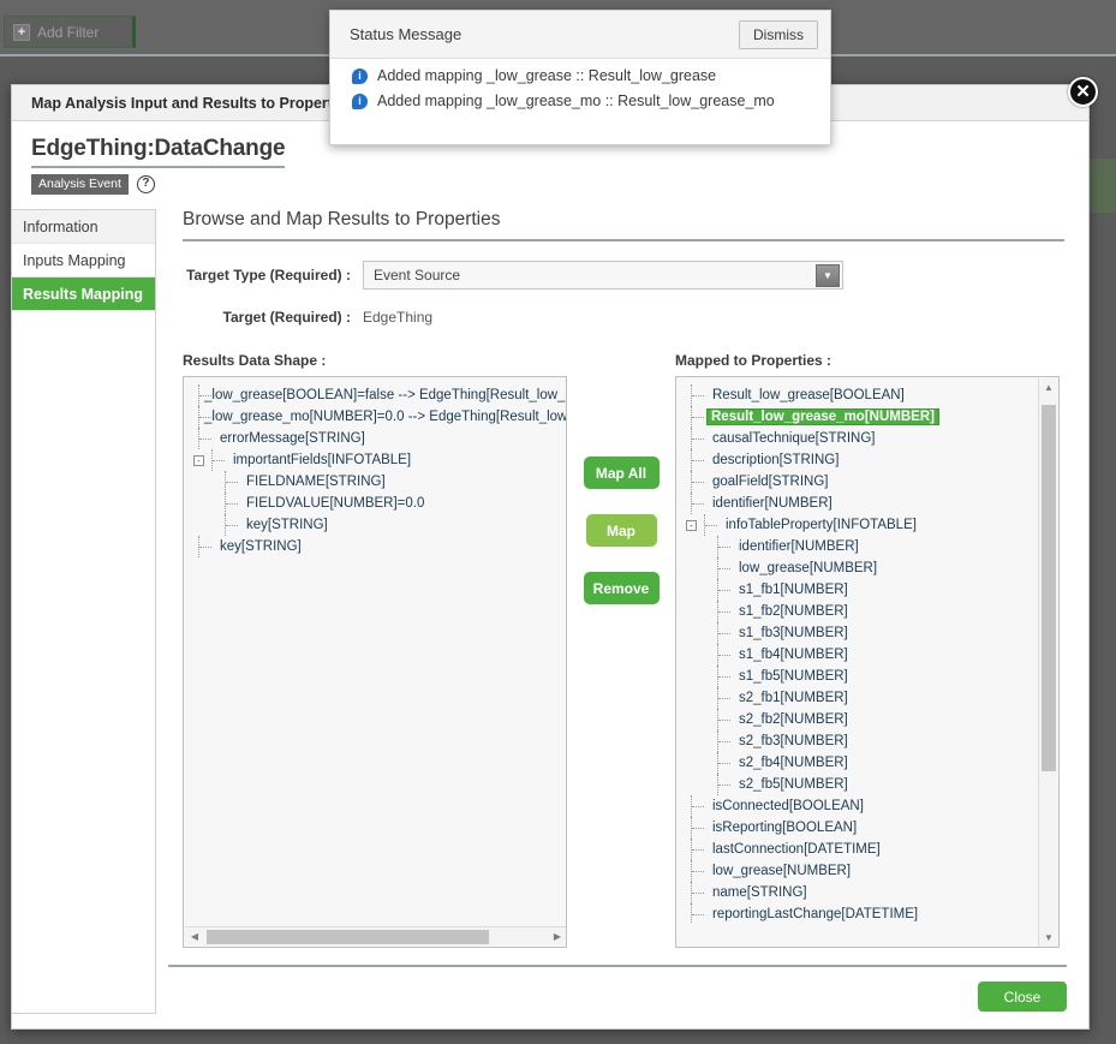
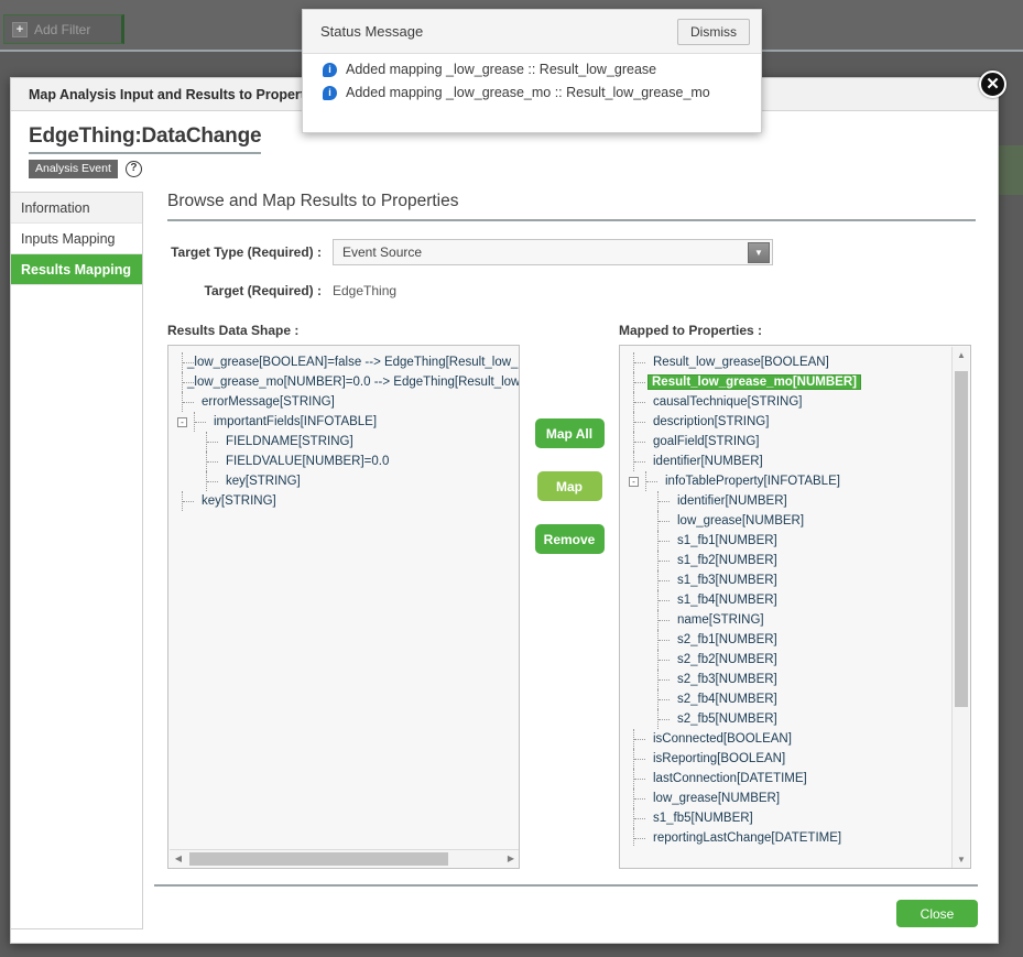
  +
  Add Filter
  ✕
  Map Analysis Input and Results to Proper
  EdgeThing:DataChange
  Analysis Event
  ?
  Information
  Inputs Mapping
  Results Mapping
  Browse and Map Results to Properties
  Target Type (Required) :
  Event Source
  ▼
  Target (Required) :
  EdgeThing
  Results Data Shape :
  _low_grease[BOOLEAN]=false --> EdgeThing[Result_low_
  _low_grease_mo[NUMBER]=0.0 --> EdgeThing[Result_low
  errorMessage[STRING]
  -
  importantFields[INFOTABLE]
  FIELDNAME[STRING]
  FIELDVALUE[NUMBER]=0.0
  key[STRING]
  key[STRING]
  ◀
  ▶
  Map All
  Map
  Remove
  Mapped to Properties :
  Result_low_grease[BOOLEAN]
  Result_low_grease_mo[NUMBER]
  causalTechnique[STRING]
  description[STRING]
  goalField[STRING]
  identifier[NUMBER]
  -
  infoTableProperty[INFOTABLE]
  identifier[NUMBER]
  low_grease[NUMBER]
  s1_fb1[NUMBER]
  s1_fb2[NUMBER]
  s1_fb3[NUMBER]
  s1_fb4[NUMBER]
- s1_fb5[NUMBER]
+ name[STRING]
  s2_fb1[NUMBER]
  s2_fb2[NUMBER]
  s2_fb3[NUMBER]
  s2_fb4[NUMBER]
  s2_fb5[NUMBER]
  isConnected[BOOLEAN]
  isReporting[BOOLEAN]
  lastConnection[DATETIME]
  low_grease[NUMBER]
- name[STRING]
+ s1_fb5[NUMBER]
  reportingLastChange[DATETIME]
  ▲
  ▼
  Close
  Status Message
  Dismiss
  i
  Added mapping _low_grease :: Result_low_grease
  i
  Added mapping _low_grease_mo :: Result_low_grease_mo
